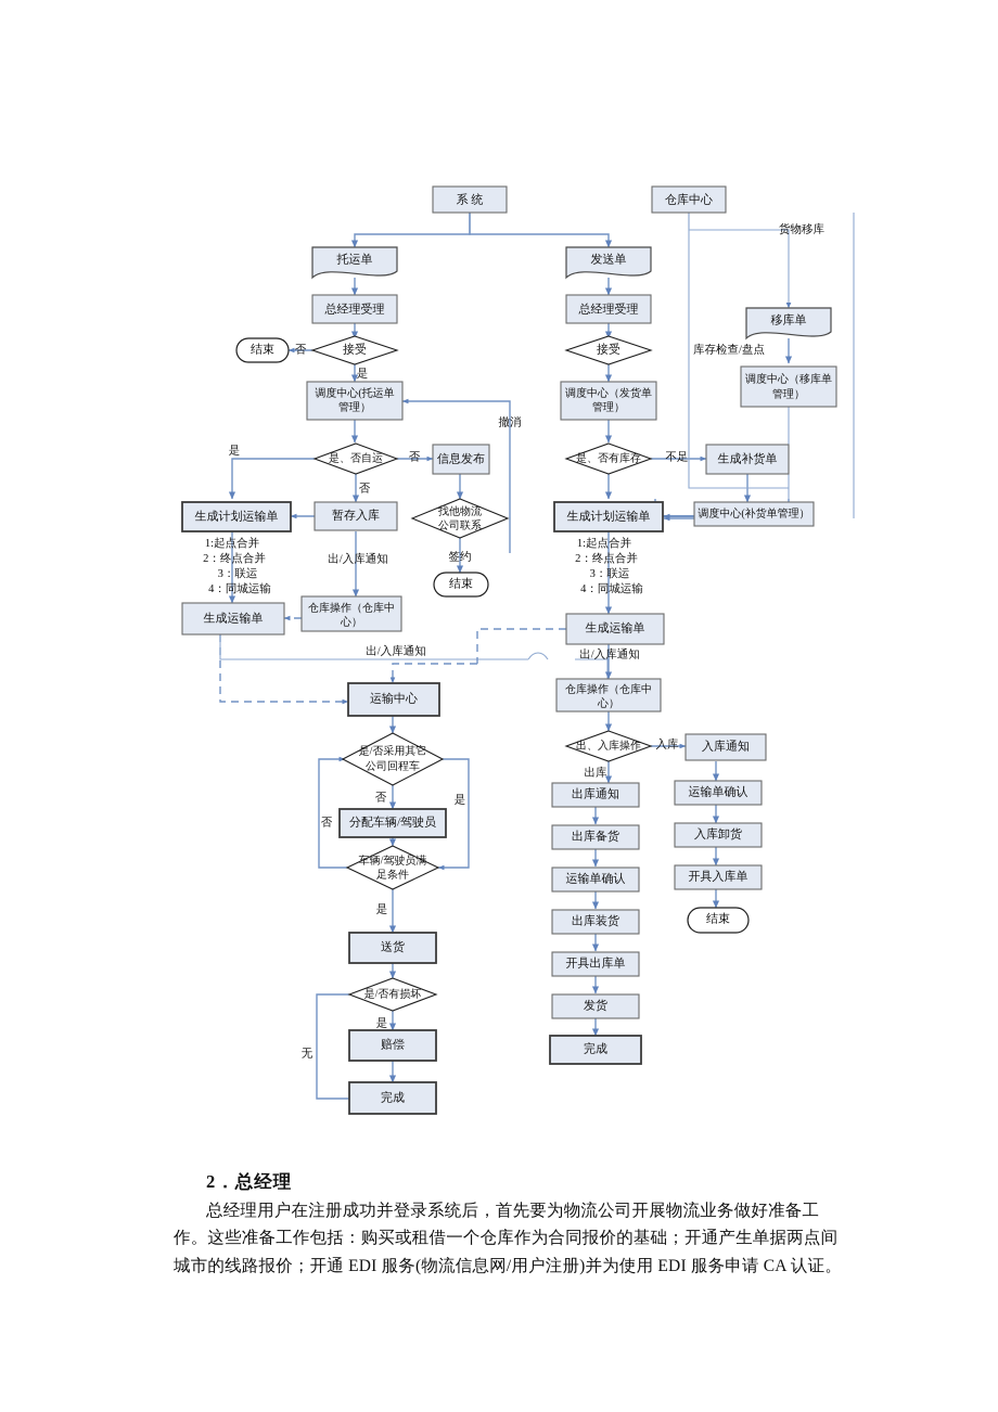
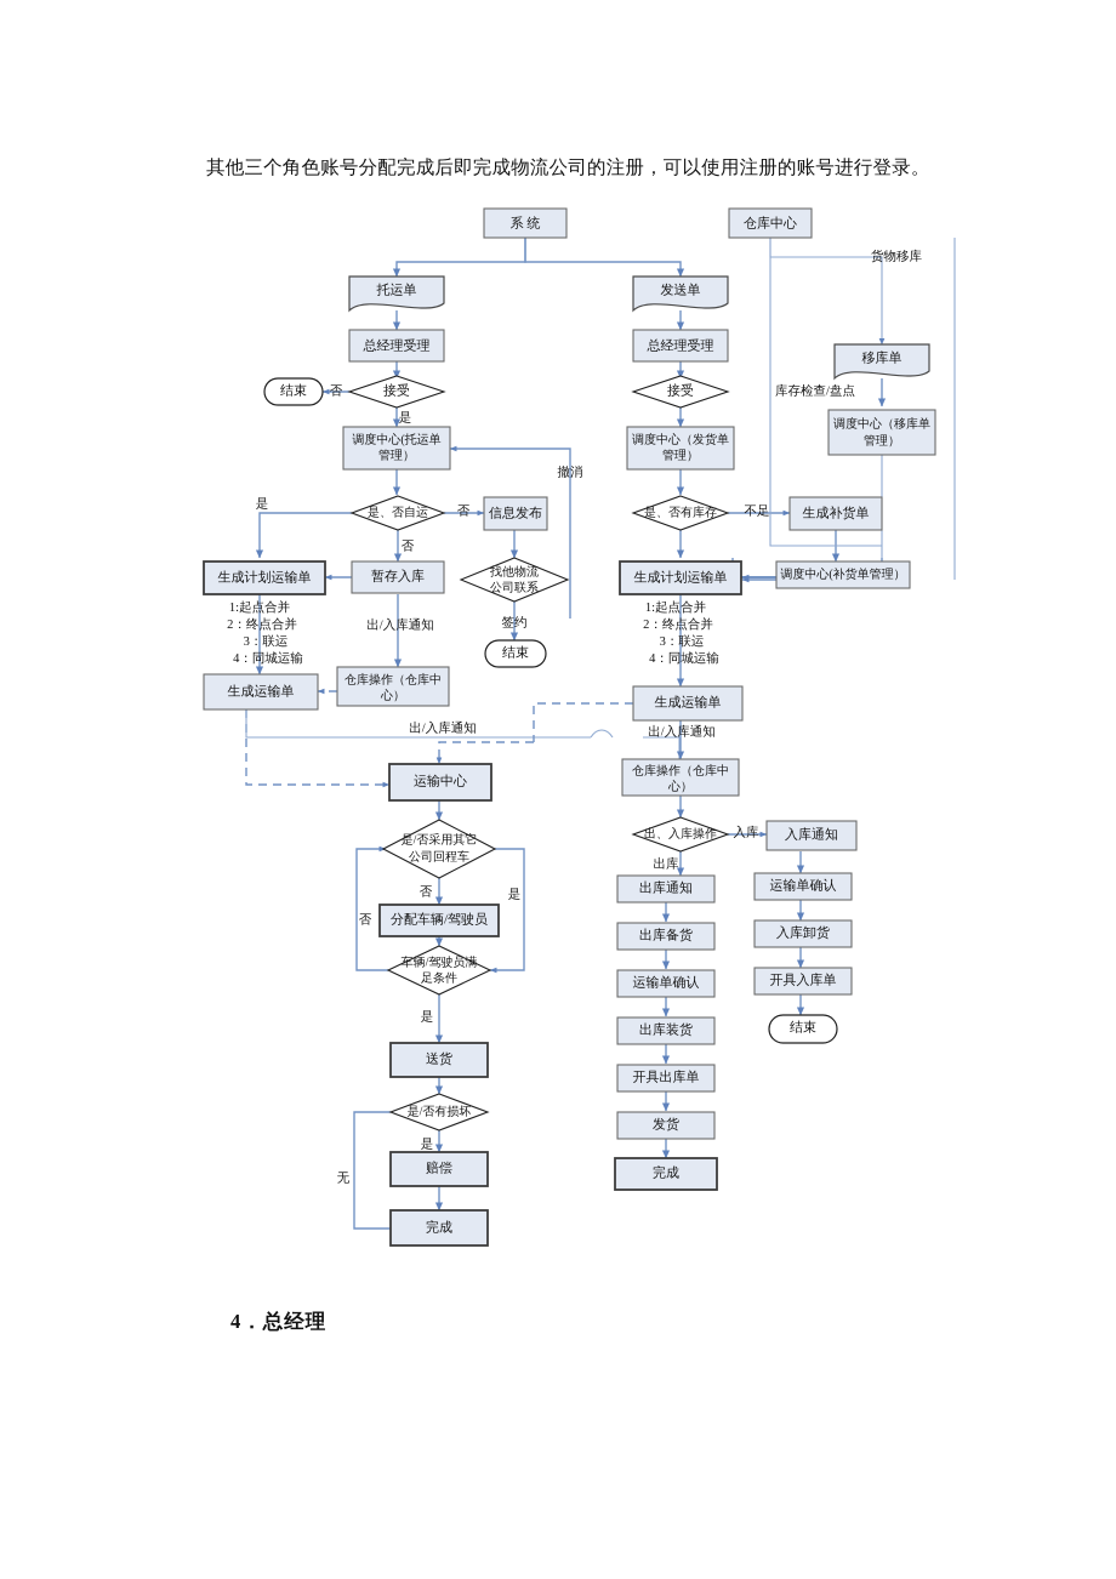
+ 其他三个角色账号分配完成后即完成物流公司的注册，可以使用注册的账号进行登录。
  系 统
  仓库中心
  托运单
  发送单
  总经理受理
  总经理受理
  接受
  接受
  结束
  调度中心(托运单
  管理）
  调度中心（发货单
  管理）
  移库单
  调度中心（移库单
  管理）
  是、否自运
  信息发布
  找他物流
  公司联系
  结束
  是、否有库存
  生成补货单
  调度中心(补货单管理）
  生成计划运输单
  生成计划运输单
  暂存入库
  1:起点合并
  2：终点合并
  3：联运
  4：同城运输
  1:起点合并
  2：终点合并
  3：联运
  4：同城运输
  仓库操作（仓库中
  心）
  生成运输单
  生成运输单
  仓库操作（仓库中
  心）
  运输中心
  是/否采用其它
  公司回程车
  分配车辆/驾驶员
  车辆/驾驶员满
  足条件
  送货
  是/否有损坏
  赔偿
  完成
  出、入库操作
  出库通知
  出库备货
  运输单确认
  出库装货
  开具出库单
  发货
  完成
  入库通知
  运输单确认
  入库卸货
  开具入库单
  结束
  货物移库
  库存检查/盘点
  否
  是
  是
  否
  否
  撤消
  签约
  不足
  出/入库通知
  出/入库通知
  出/入库通知
  否
  是
  否
  是
  是
  无
  入库
  出库
- 2．总经理
+ 4．总经理
- 总经理用户在注册成功并登录系统后，首先要为物流公司开展物流业务做好准备工作。这些准备工作包括：购买或租借一个仓库作为合同报价的基础；开通产生单据两点间城市的线路报价；开通 EDI 服务(物流信息网/用户注册)并为使用 EDI 服务申请 CA 认证。
